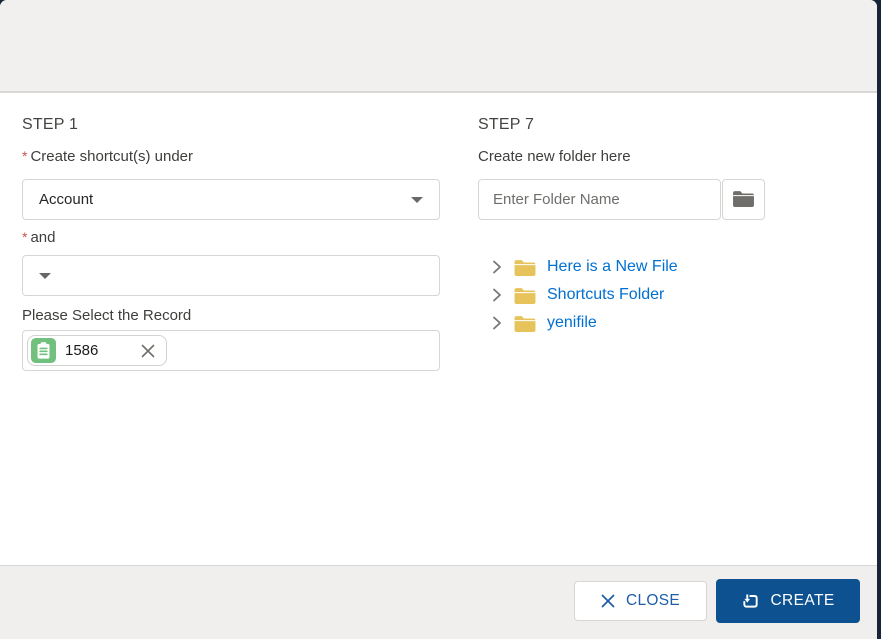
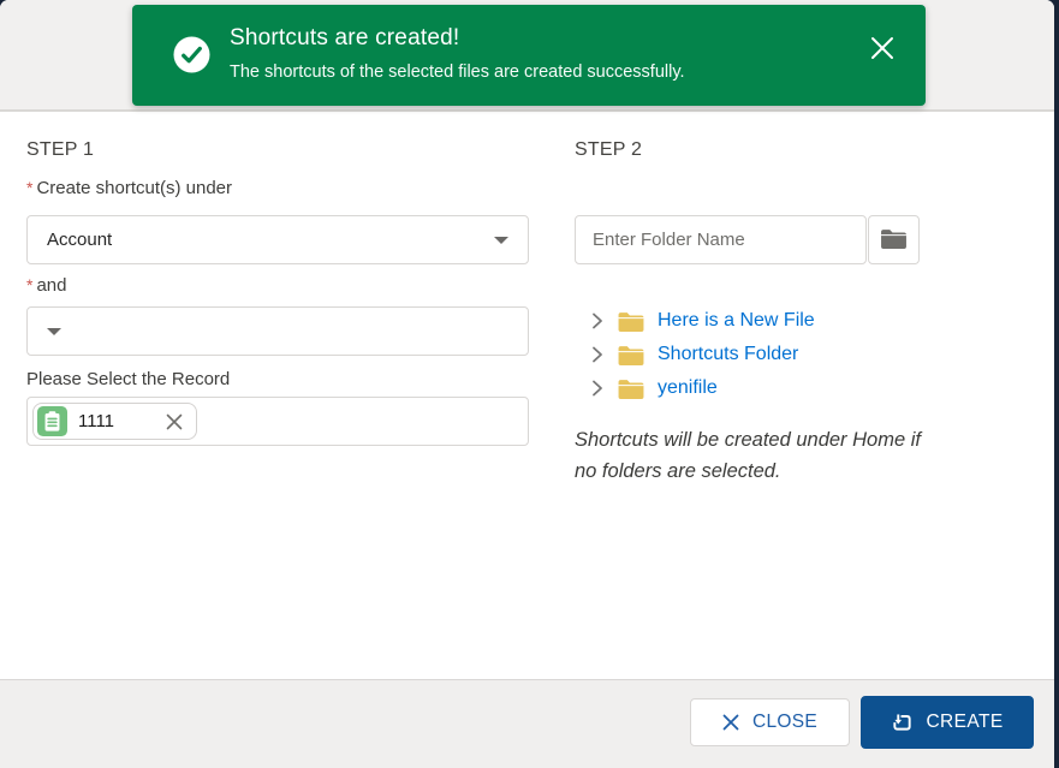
+ Shortcuts are created!
+ The shortcuts of the selected files are created successfully.
  STEP 1
  * Create shortcut(s) under
  Account
  * and
  Please Select the Record
- 1586
+ 1111
- STEP 7
+ STEP 2
- Create new folder here
  Enter Folder Name
  Here is a New File
  Shortcuts Folder
  yenifile
+ Shortcuts will be created under Home if
+ no folders are selected.
  CLOSE
  CREATE
